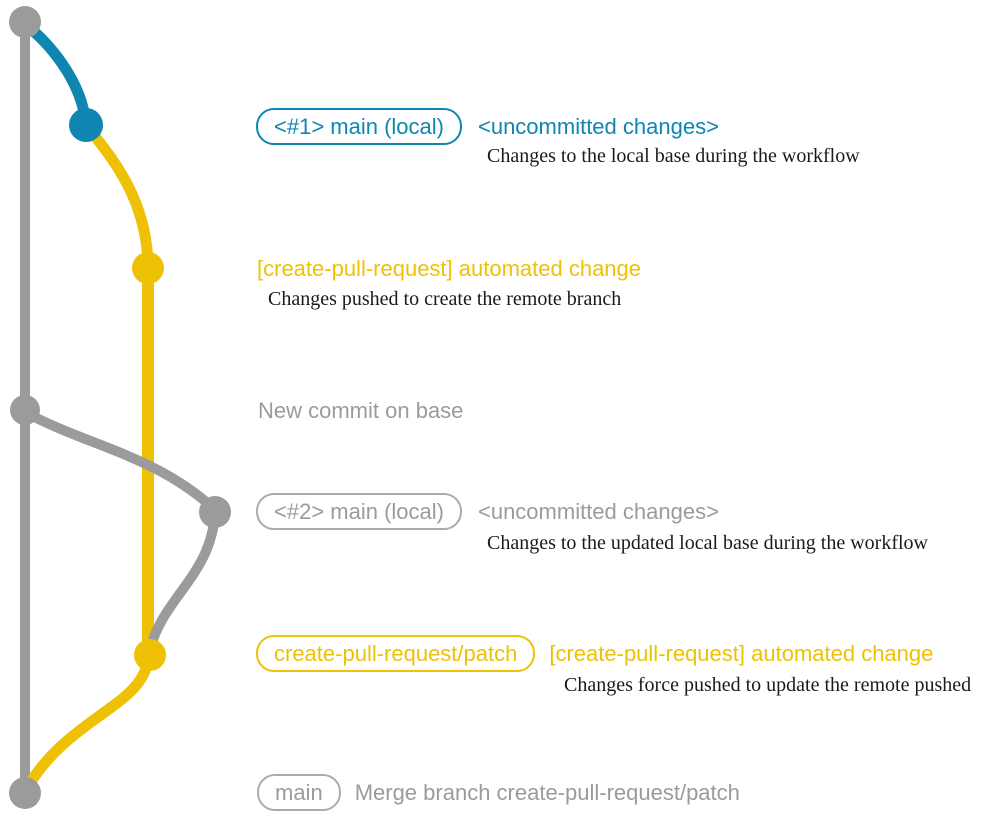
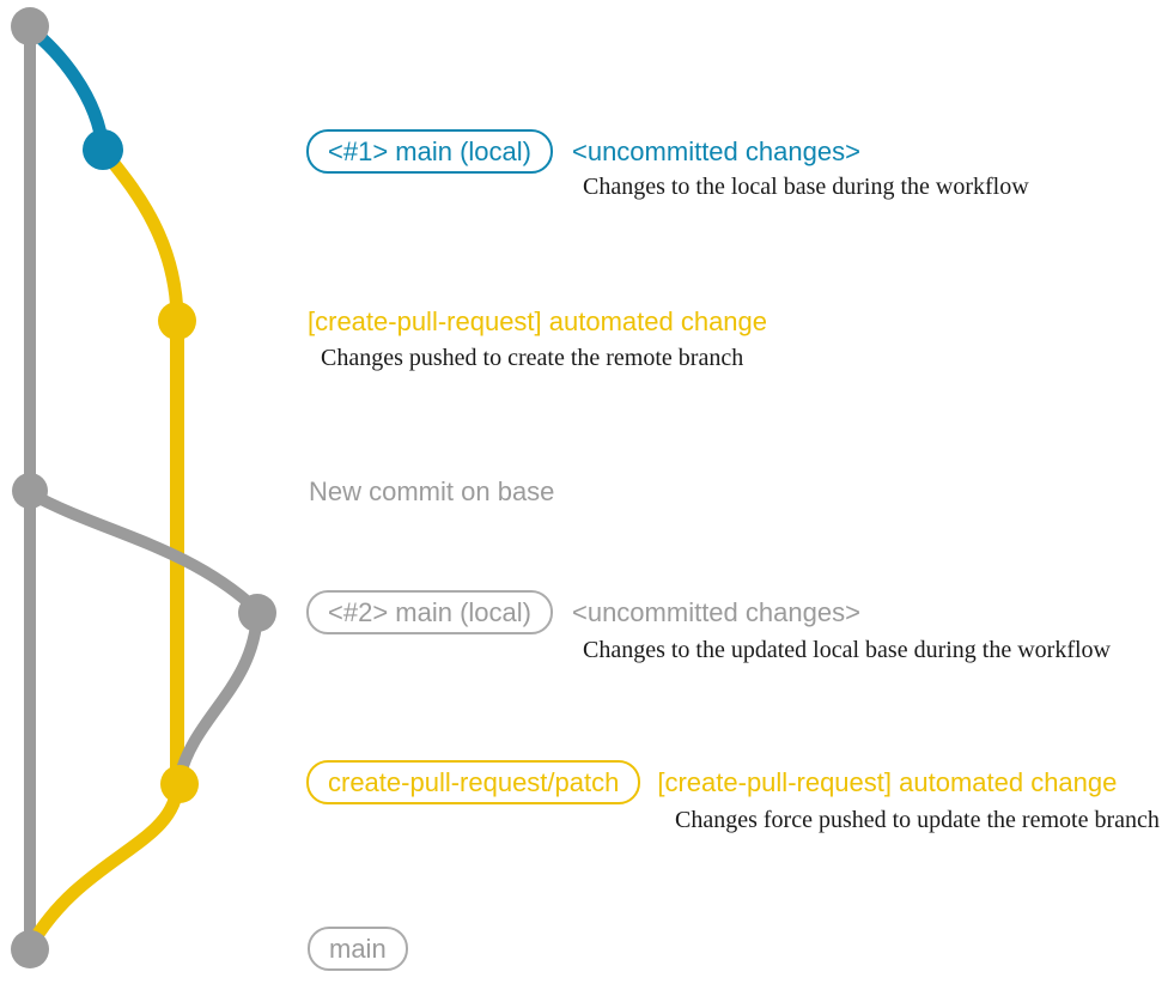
  <#1> main (local)
  <uncommitted changes>
  Changes to the local base during the workflow
  [create-pull-request] automated change
  Changes pushed to create the remote branch
  New commit on base
  <#2> main (local)
  <uncommitted changes>
  Changes to the updated local base during the workflow
  create-pull-request/patch
  [create-pull-request] automated change
- Changes force pushed to update the remote pushed
+ Changes force pushed to update the remote branch
  main
- Merge branch create-pull-request/patch
